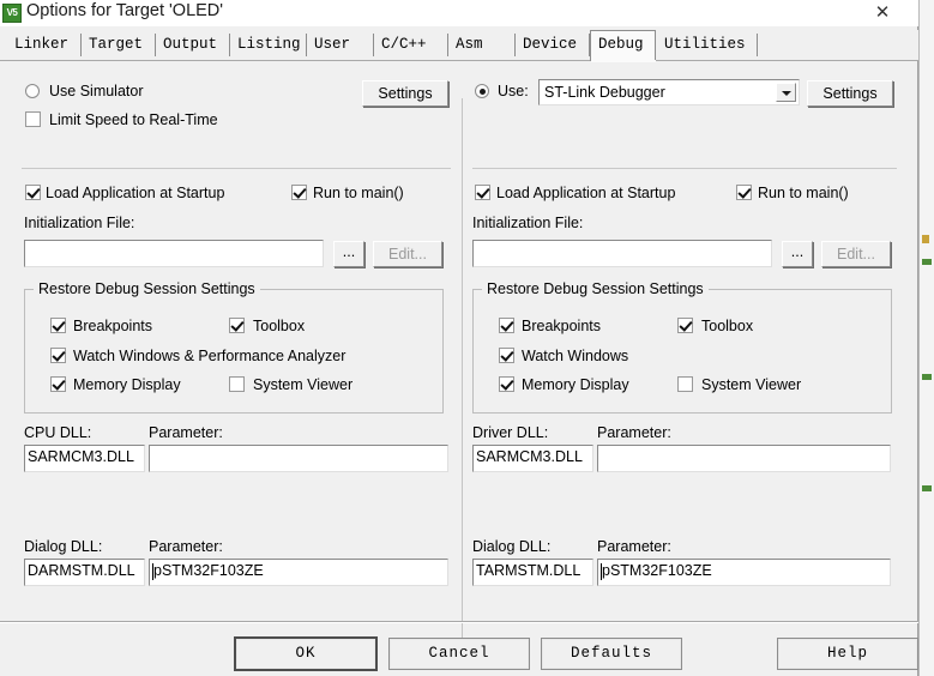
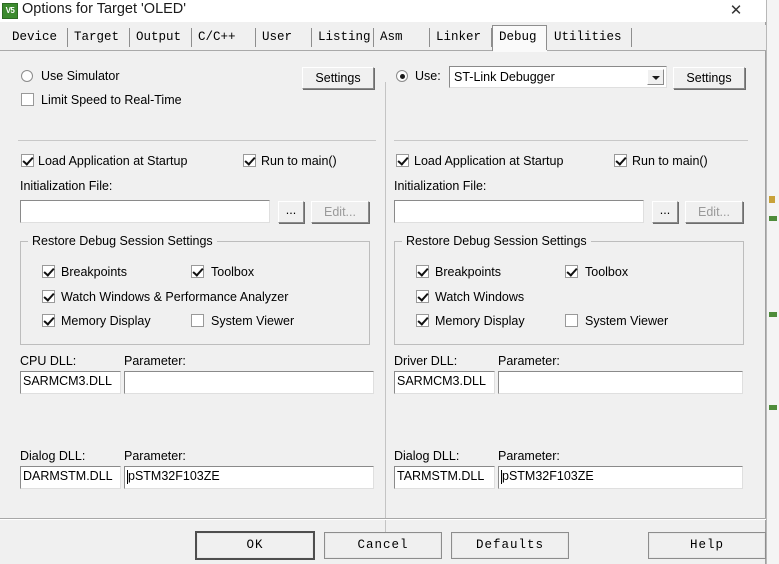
  V5
  Options for Target 'OLED'
  ✕
- Linker
+ Device
  Target
  Output
- Listing
+ C/C++
  User
- C/C++
+ Listing
  Asm
- Device
+ Linker
  Debug
  Utilities
  Use Simulator
  Limit Speed to Real-Time
  Settings
  Load Application at Startup
  Run to main()
  Initialization File:
  ...
  Edit...
  Restore Debug Session Settings
  Breakpoints
  Toolbox
  Watch Windows & Performance Analyzer
  Memory Display
  System Viewer
  CPU DLL:
  Parameter:
  SARMCM3.DLL
  Dialog DLL:
  Parameter:
  DARMSTM.DLL
  pSTM32F103ZE
  Use:
  ST-Link Debugger
  Settings
  Load Application at Startup
  Run to main()
  Initialization File:
  ...
  Edit...
  Restore Debug Session Settings
  Breakpoints
  Toolbox
  Watch Windows
  Memory Display
  System Viewer
  Driver DLL:
  Parameter:
  SARMCM3.DLL
  Dialog DLL:
  Parameter:
  TARMSTM.DLL
  pSTM32F103ZE
  OK
  Cancel
  Defaults
  Help
